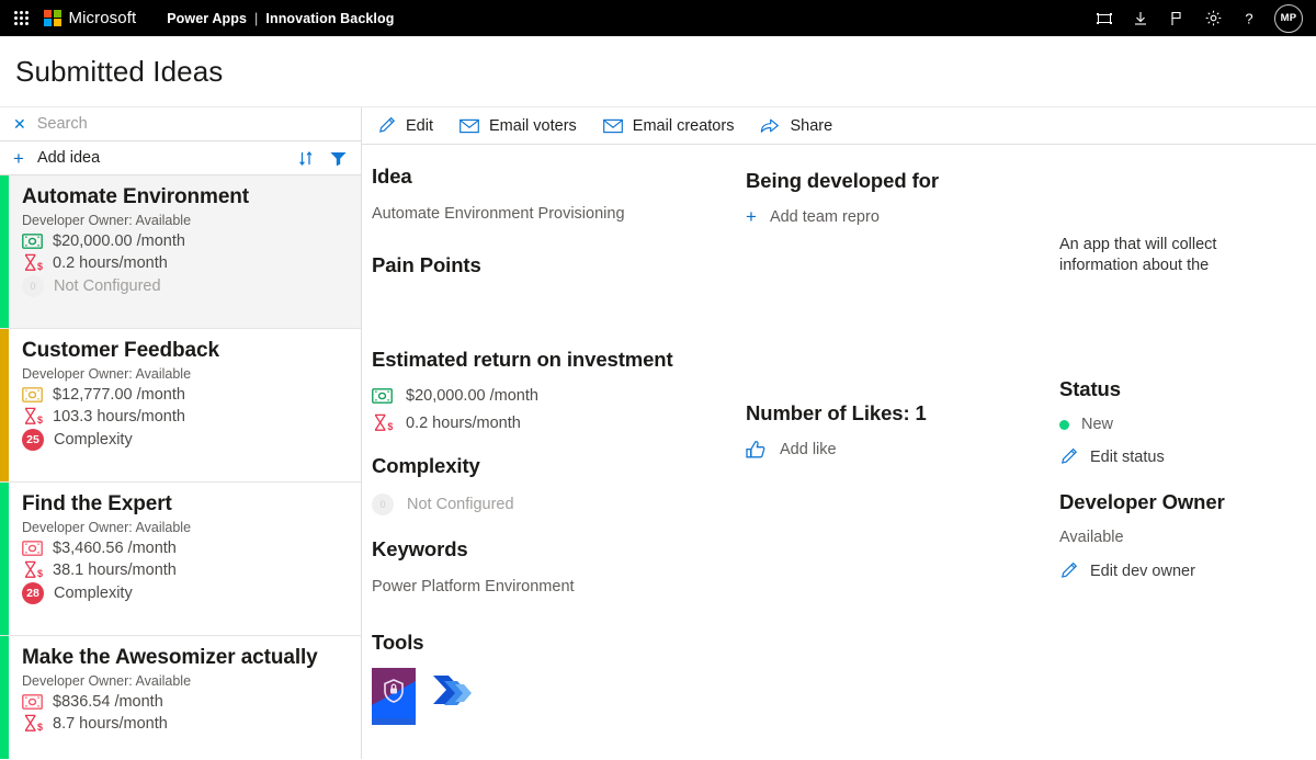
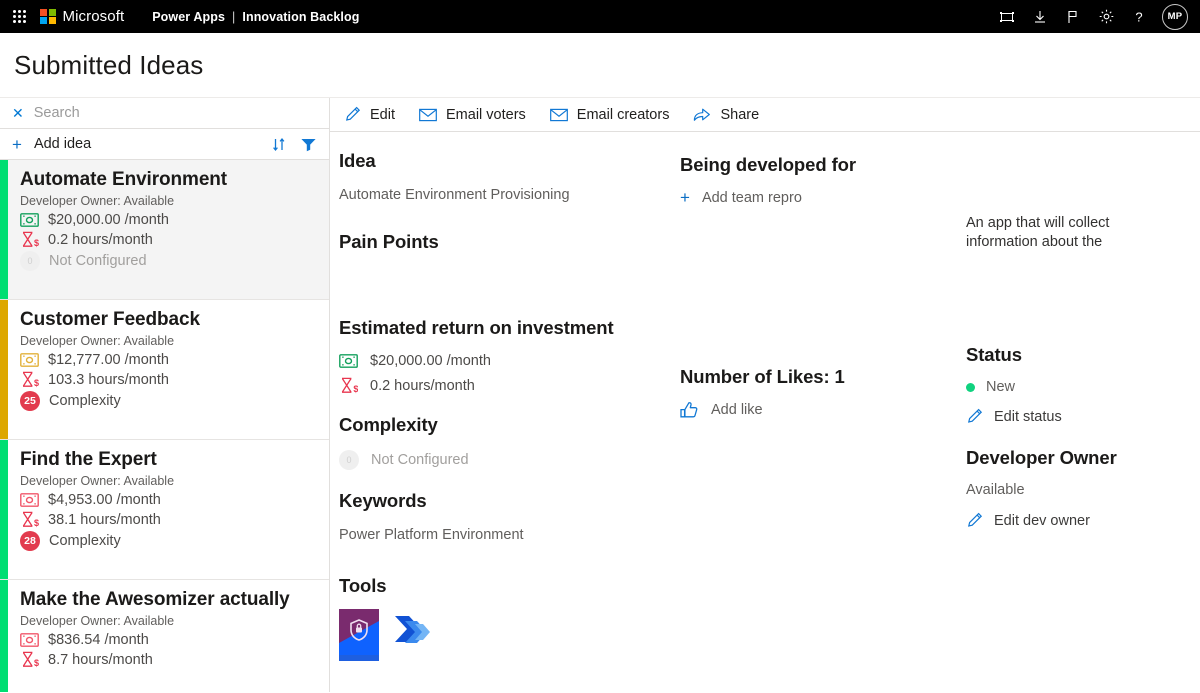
  Microsoft
  Power Apps
  |
  Innovation Backlog
  ?
  MP
  Submitted Ideas
  ✕
  Search
  +
  Add idea
  Automate Environment
  Developer Owner: Available
  $20,000.00 /month
  $
  0.2 hours/month
  0
  Not Configured
  Customer Feedback
  Developer Owner: Available
  $12,777.00 /month
  $
  103.3 hours/month
  25
  Complexity
  Find the Expert
  Developer Owner: Available
- $3,460.56 /month
+ $4,953.00 /month
  $
  38.1 hours/month
  28
  Complexity
  Make the Awesomizer actually
  Developer Owner: Available
  $836.54 /month
  $
  8.7 hours/month
  Edit
  Email voters
  Email creators
  Share
  Idea
  Automate Environment Provisioning
  Pain Points
  Estimated return on investment
  $20,000.00 /month
  $
  0.2 hours/month
  Complexity
  0
  Not Configured
  Keywords
  Power Platform Environment
  Tools
  Being developed for
  +
  Add team repro
  Number of Likes: 1
  Add like
  An app that will collect information about the
  Status
  New
  Edit status
  Developer Owner
  Available
  Edit dev owner
